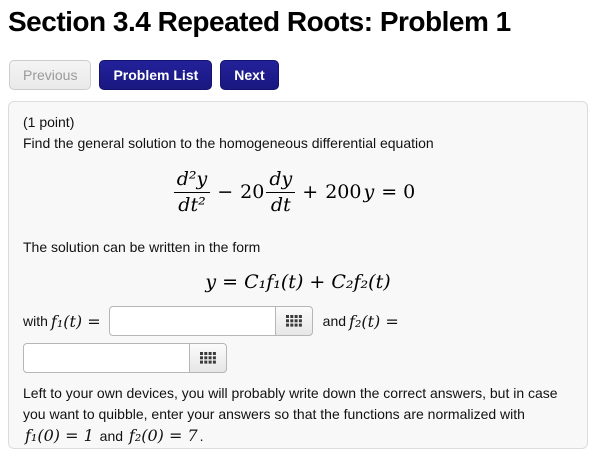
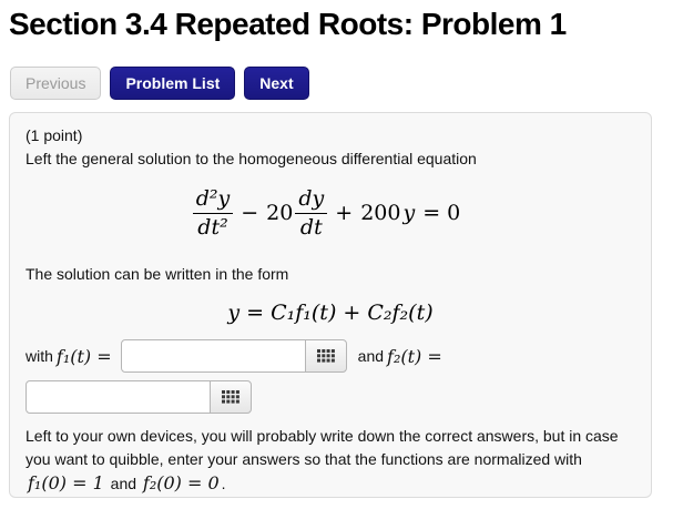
  Section 3.4 Repeated Roots: Problem 1
  Previous
  Problem List
  Next
  (1 point)
- Find the general solution to the homogeneous differential equation
+ Left the general solution to the homogeneous differential equation
  d²y
  dt²
  −
  20
  dy
  dt
  +
  200
  y
  = 0
  The solution can be written in the form
  y = C₁f₁(t) + C₂f₂(t)
  with
  f₁(t) =
  and
  f₂(t) =
- Left to your own devices, you will probably write down the correct answers, but in case you want to quibble, enter your answers so that the functions are normalized with f₁(0) = 1 and f₂(0) = 7 .
+ Left to your own devices, you will probably write down the correct answers, but in case you want to quibble, enter your answers so that the functions are normalized with f₁(0) = 1 and f₂(0) = 0 .
